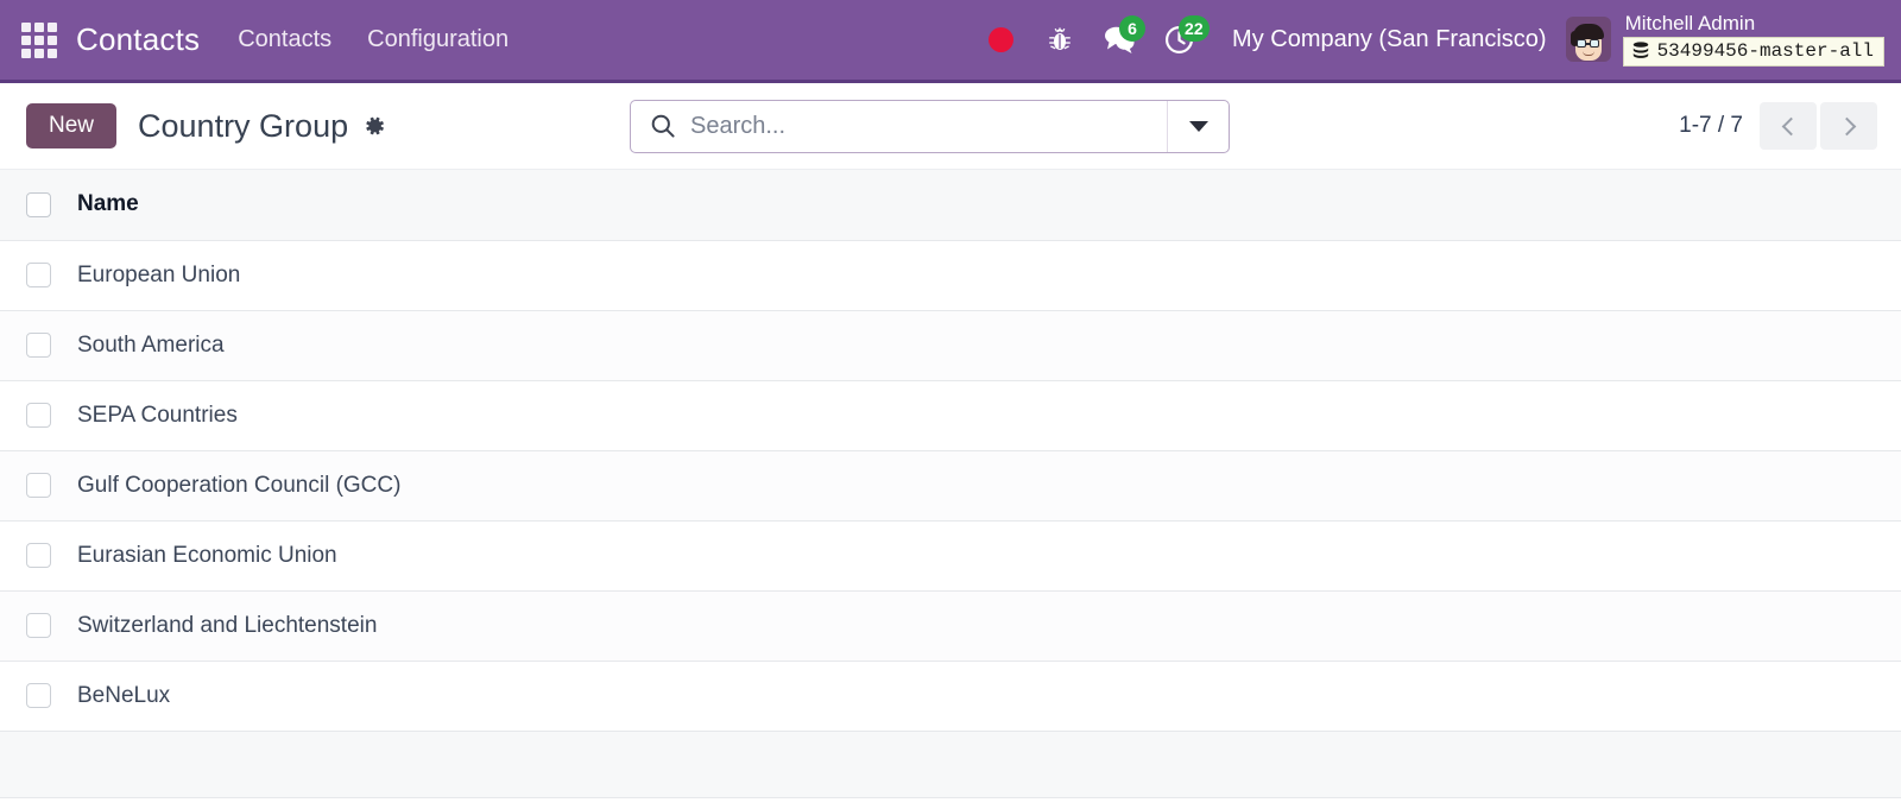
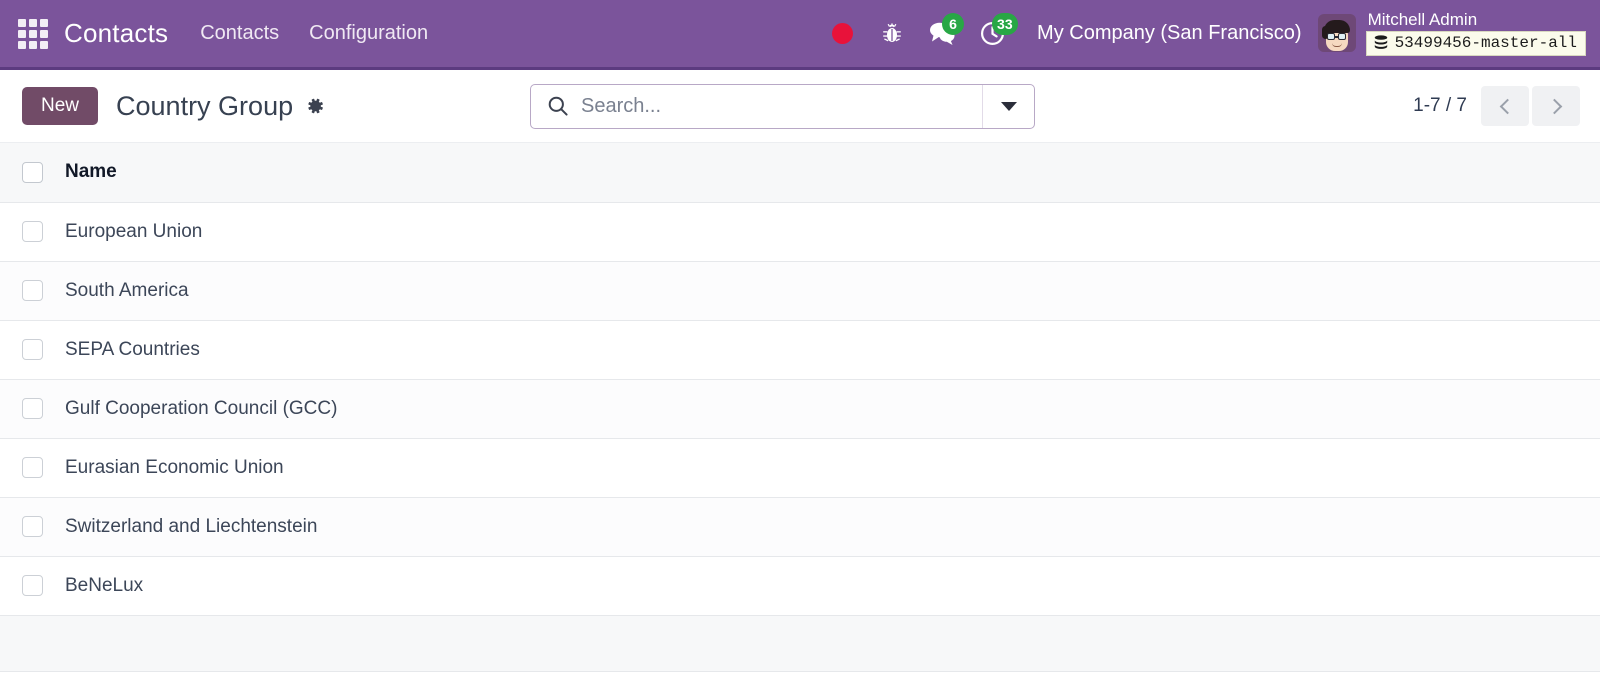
  Contacts
  Contacts
  Configuration
  6
- 22
+ 33
  My Company (San Francisco)
  Mitchell Admin
  53499456-master-all
  New
  Country Group
  Search...
  1-7 / 7
  	Name
  	European Union
  	South America
  	SEPA Countries
  	Gulf Cooperation Council (GCC)
  	Eurasian Economic Union
  	Switzerland and Liechtenstein
  	BeNeLux
